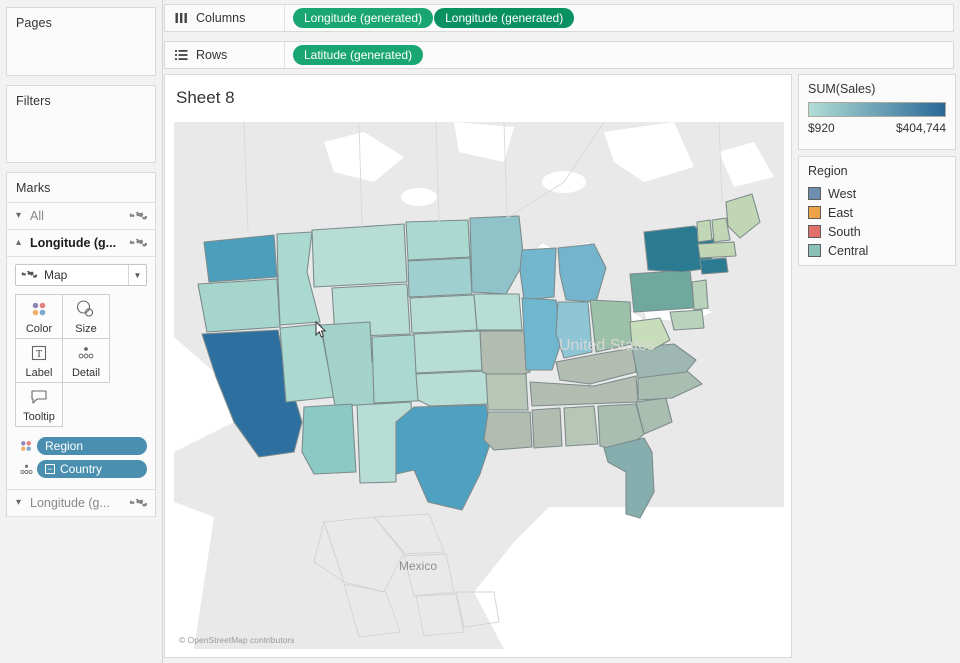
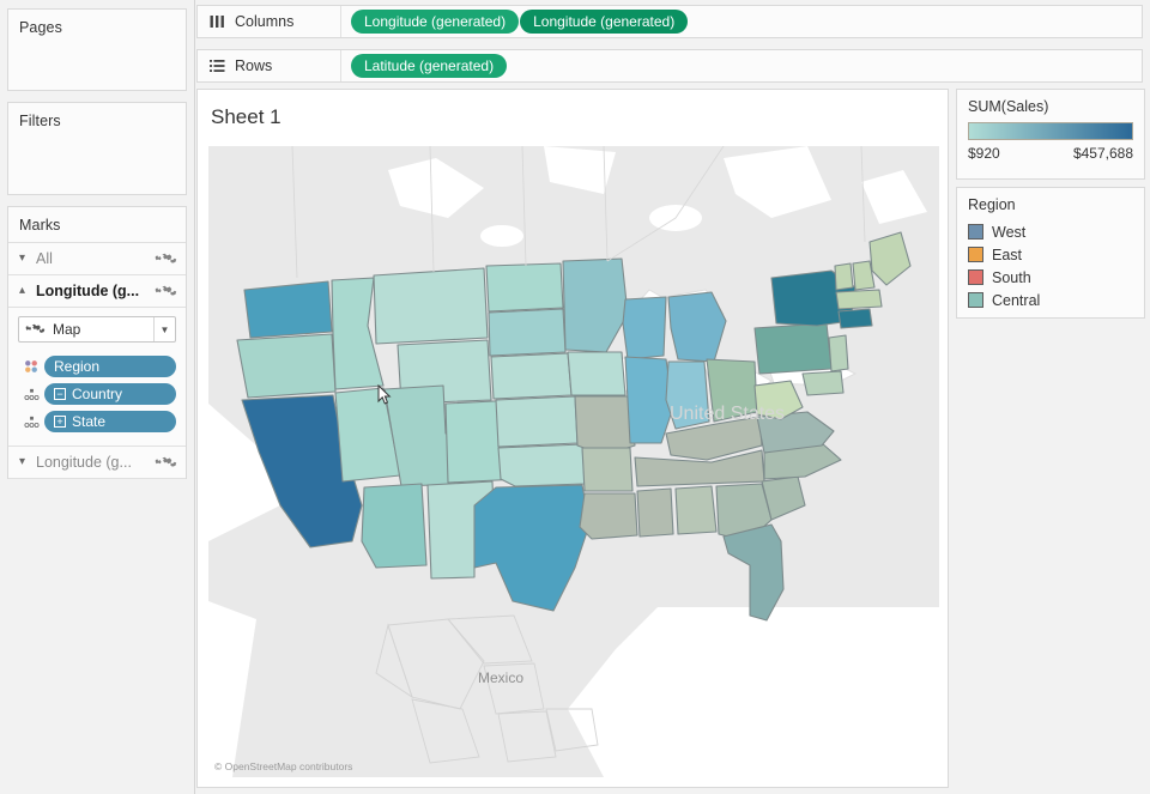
  Pages
  Filters
  Marks
  ▾
  All
  ▴
  Longitude (g...
  Map
  ▼
- Color
- Size
- T
- Label
- Detail
- Tooltip
  Region
  −
  Country
+ +
+ State
  ▾
  Longitude (g...
  Columns
  Longitude (generated)
  Longitude (generated)
  Rows
  Latitude (generated)
- Sheet 8
+ Sheet 1
  United States
  Mexico
  © OpenStreetMap contributors
  SUM(Sales)
  $920
- $404,744
+ $457,688
  Region
  West
  East
  South
  Central
